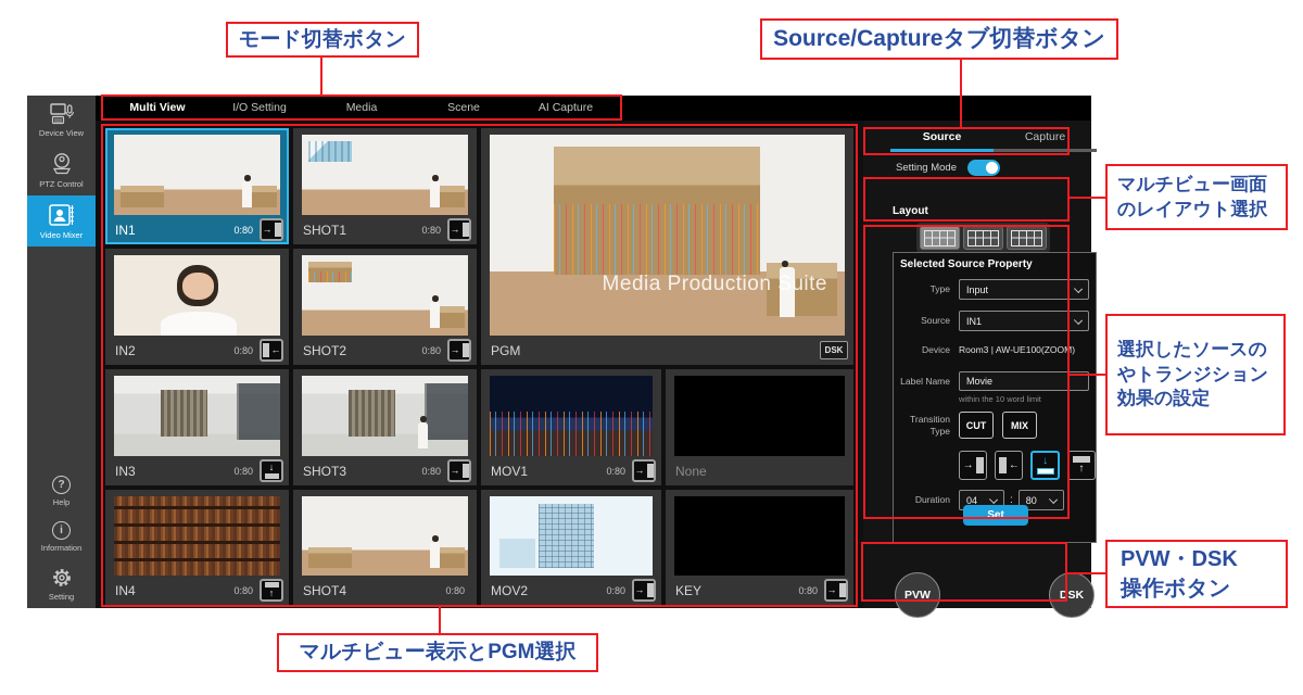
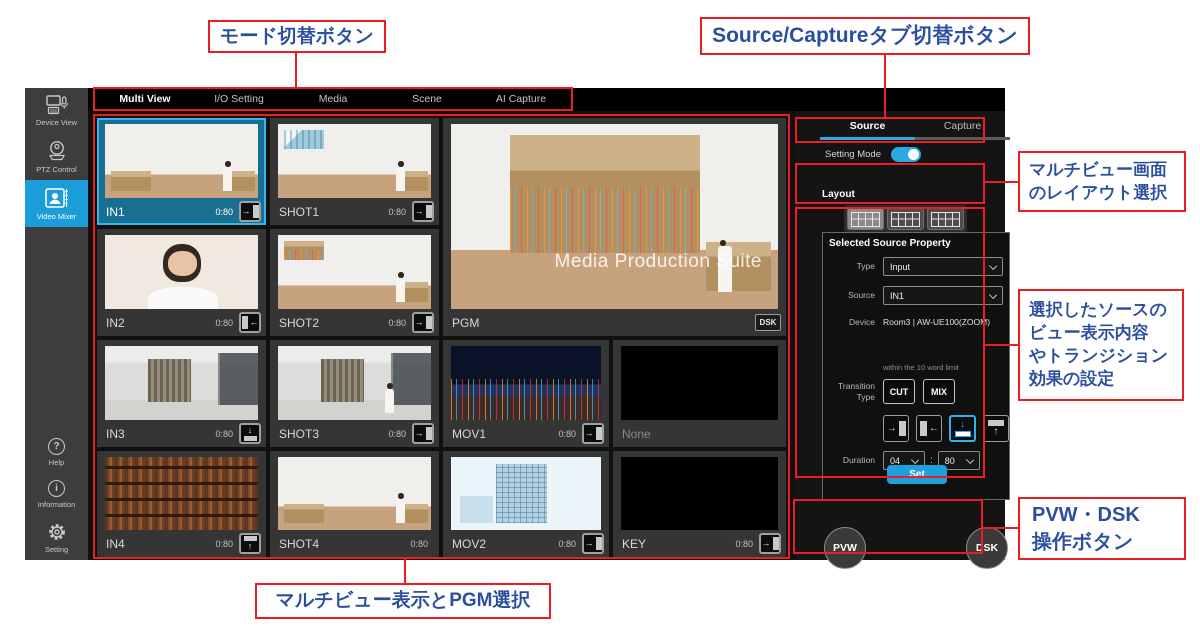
  Device View
  PTZ Control
  Video Mixer
  ?
  Help
  i
  Information
  Setting
  Multi View
  I/O Setting
  Media
  Scene
  AI Capture
  IN1
  0:80
  →
  SHOT1
  0:80
  →
  Media Production Suite
  PGM
  DSK
  IN2
  0:80
  ←
  SHOT2
  0:80
  →
  IN3
  0:80
  ↓
  SHOT3
  0:80
  →
  MOV1
  0:80
  →
  None
  IN4
  0:80
  ↑
  SHOT4
  0:80
  MOV2
  0:80
  →
  KEY
  0:80
  →
  Source
  Capture
  Setting Mode
  Layout
  Selected Source Property
  Type
  Input
  Source
  IN1
  Device
  Room3 | AW-UE100(ZOOM)
- Label Name
- Movie
  within the 10 word limit
  Transition
  Type
  CUT
  MIX
  →
  ←
  ↓
  ↑
  Duration
  04
  :
  80
  Set
  PVW
  DSK
  モード切替ボタン
  Source/Captureタブ切替ボタン
  マルチビュー画面
  のレイアウト選択
  選択したソースの
+ ビュー表示内容
  やトランジション
  効果の設定
  PVW・DSK
  操作ボタン
  マルチビュー表示とPGM選択
